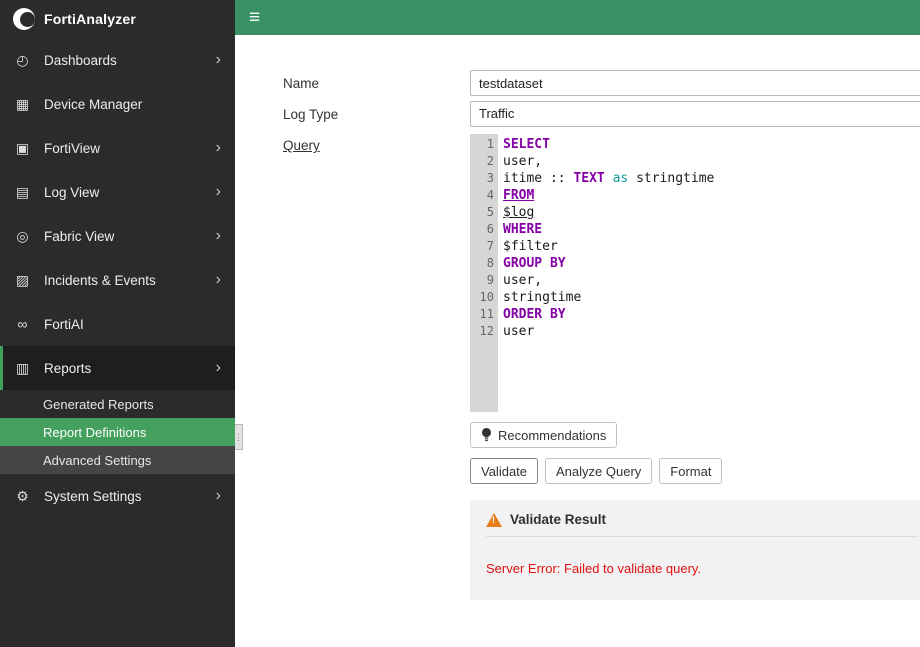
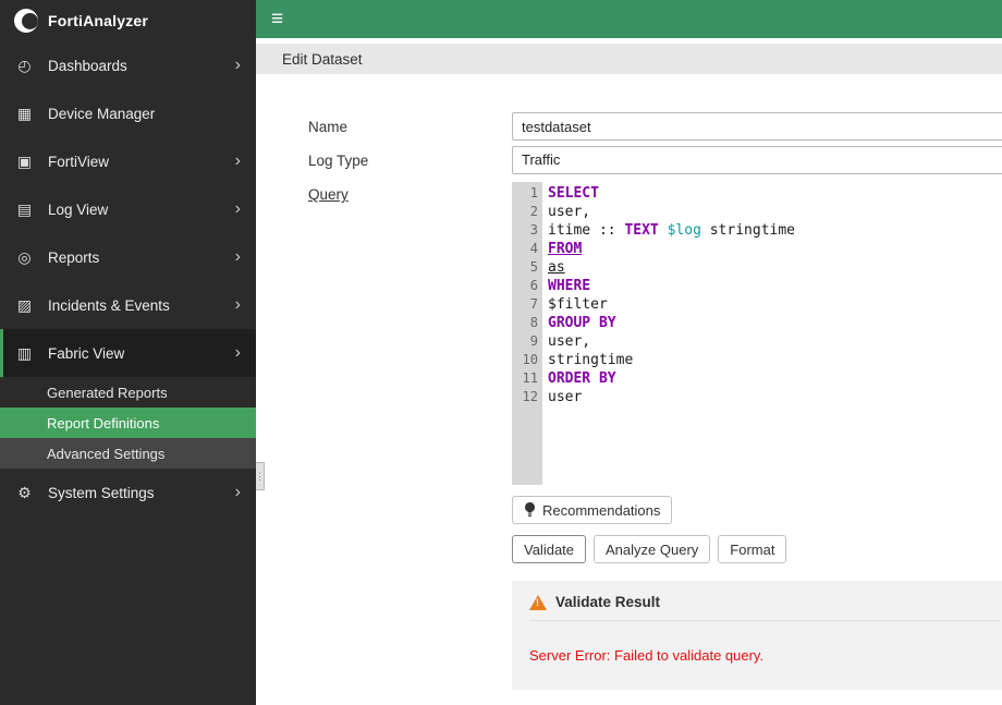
  FortiAnalyzer
  ◴
  Dashboards
  ›
  ▦
  Device Manager
  ▣
  FortiView
  ›
  ▤
  Log View
  ›
  ◎
- Fabric View
+ Reports
  ›
  ▨
  Incidents & Events
  ›
- ∞
- FortiAI
  ▥
- Reports
+ Fabric View
  ›
  Generated Reports
  Report Definitions
  Advanced Settings
  ⚙
  System Settings
  ›
  ≡
+ Edit Dataset
  Name
  testdataset
  Log Type
  Traffic
  Query
  1
  2
  3
  4
  5
  6
  7
  8
  9
  10
  11
  12
  SELECT
  user,
- itime :: TEXT as stringtime
+ itime :: TEXT $log stringtime
  FROM
- $log
+ as
  WHERE
  $filter
  GROUP BY
  user,
  stringtime
  ORDER BY
  user
  Recommendations
  Validate
  Analyze Query
  Format
  Validate Result
  Server Error: Failed to validate query.
  ⋮
